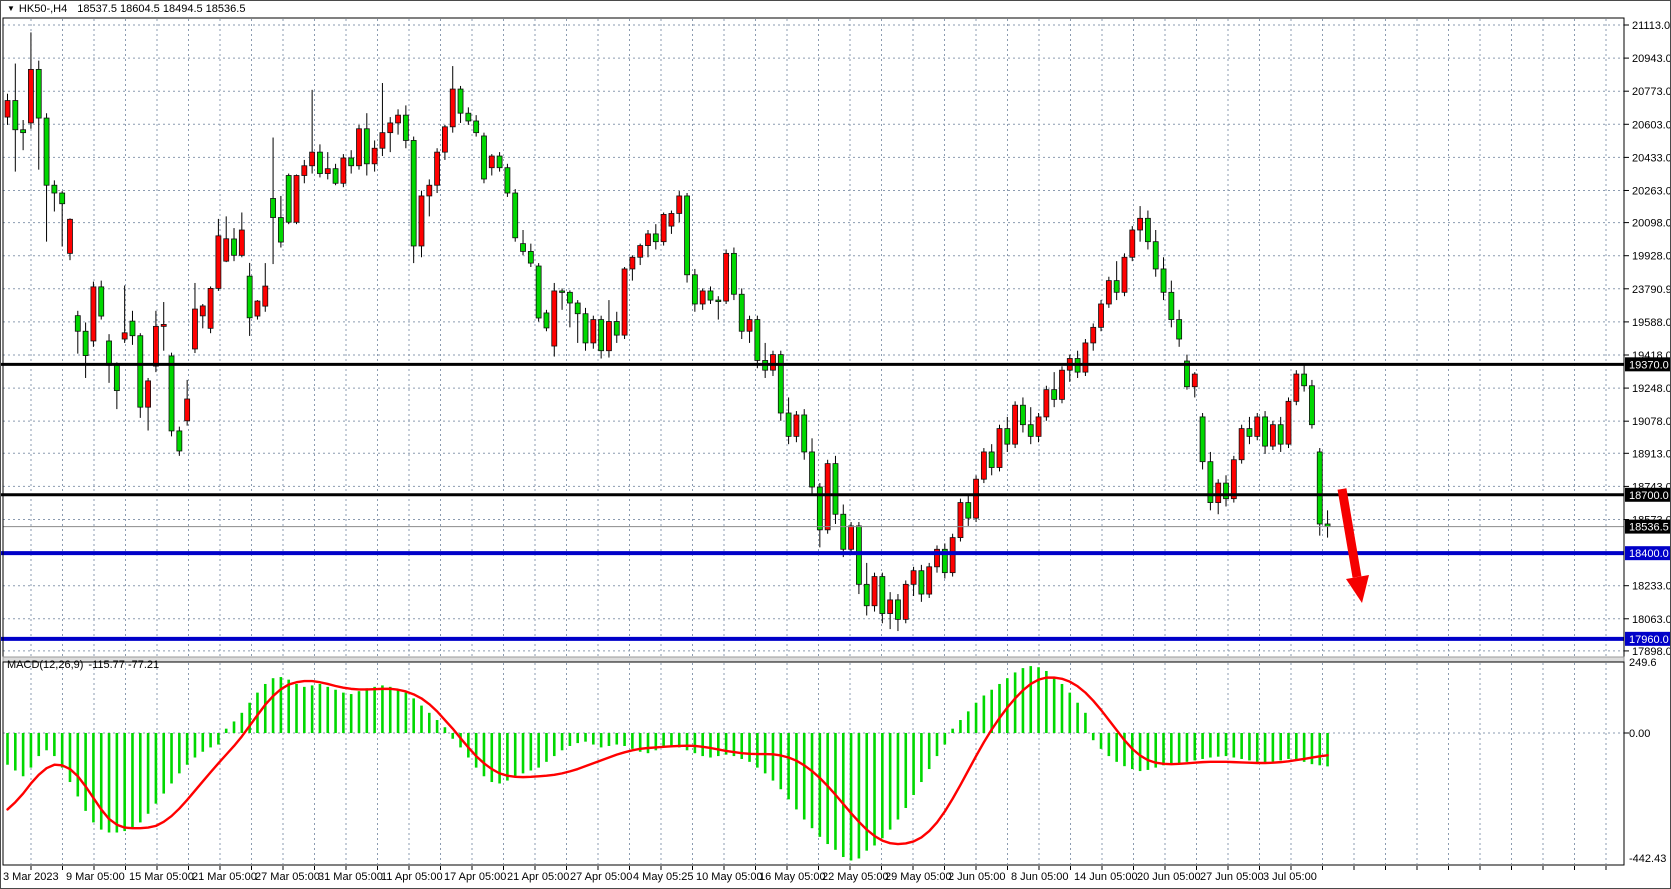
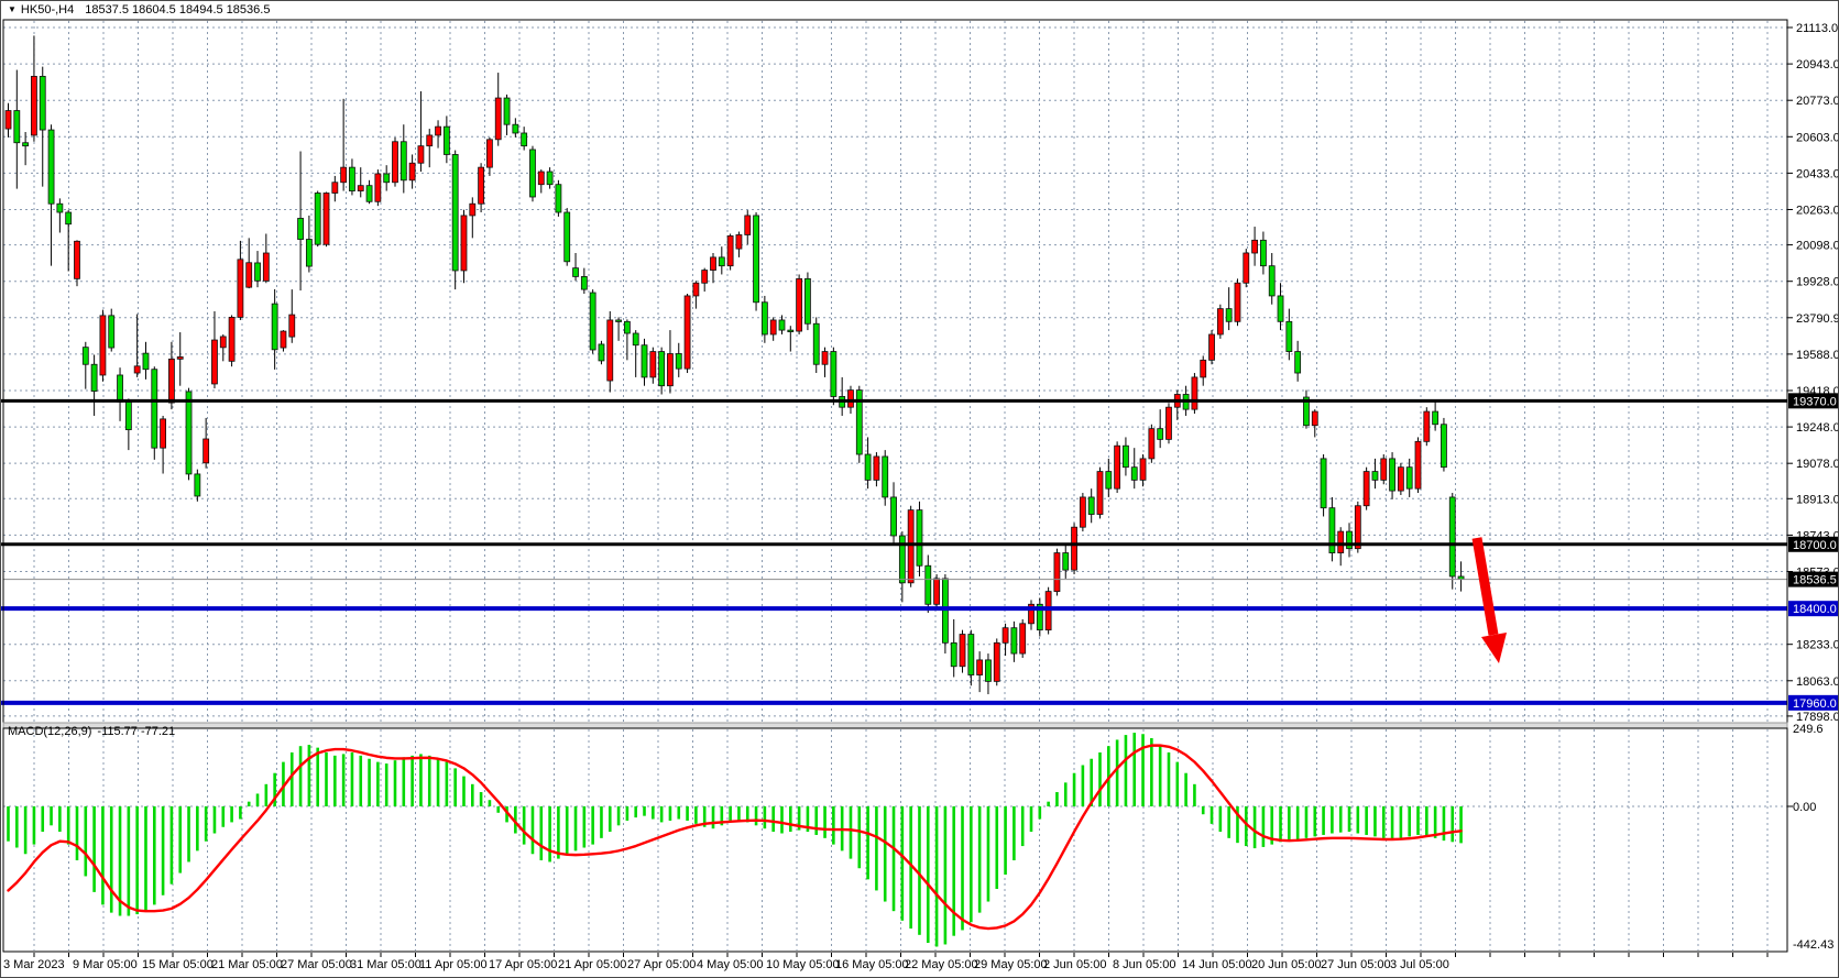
  21113.0
  20943.0
  20773.0
  20603.0
  20433.0
  20263.0
  20098.0
  19928.0
  23790.9
  19588.0
  19418.0
  19248.0
  19078.0
  18913.0
  18743.0
  18233.0
  18063.0
  17898.0
  19370.0
  18700.0
  18400.0
  17960.0
  18536.5
  249.6
  0.00
  -442.43
  3 Mar 2023
  9 Mar 05:00
  15 Mar 05:00
  21 Mar 05:00
  27 Mar 05:00
  31 Mar 05:00
  11 Apr 05:00
  17 Apr 05:00
  21 Apr 05:00
  27 Apr 05:00
- 4 May 05:25
+ 4 May 05:00
  10 May 05:00
  16 May 05:00
  22 May 05:00
  29 May 05:00
  2 Jun 05:00
  8 Jun 05:00
  14 Jun 05:00
  20 Jun 05:00
  27 Jun 05:00
  3 Jul 05:00
  ▼ HK50-,H4 18537.5 18604.5 18494.5 18536.5
  MACD(12,26,9) -115.77 -77.21
